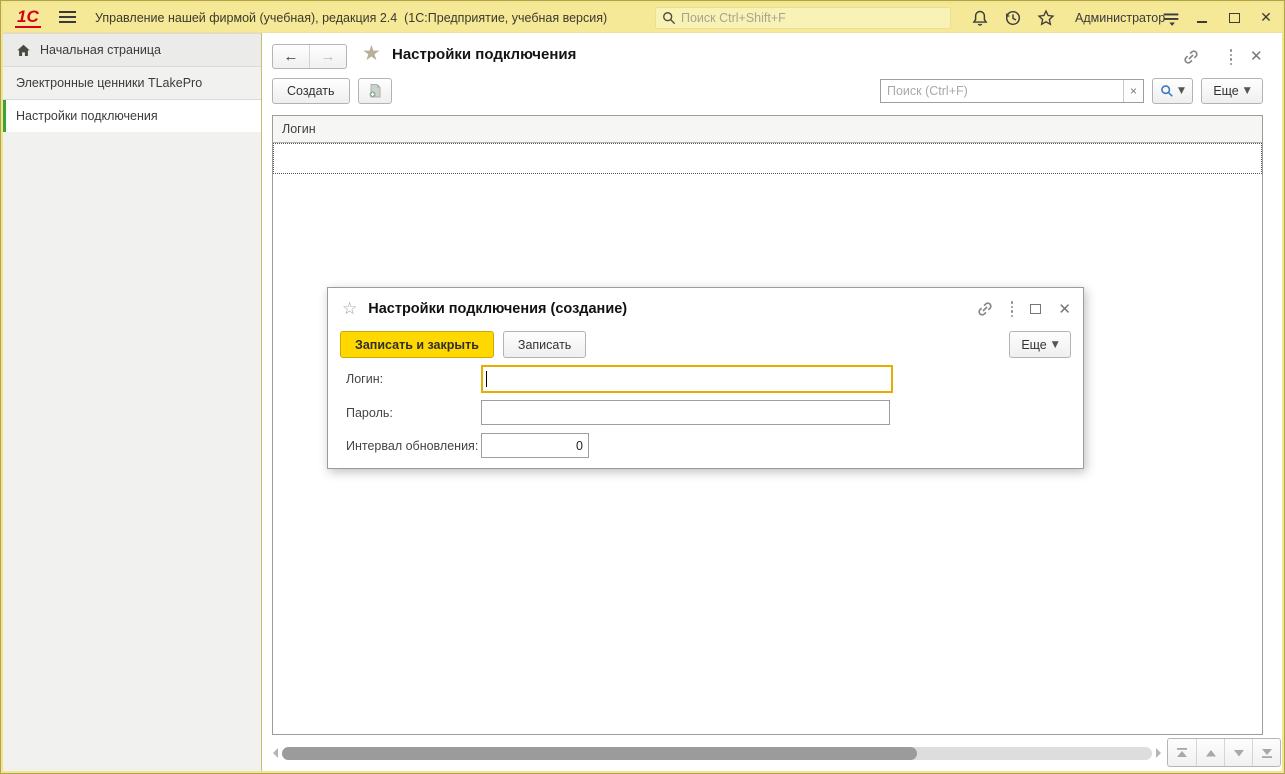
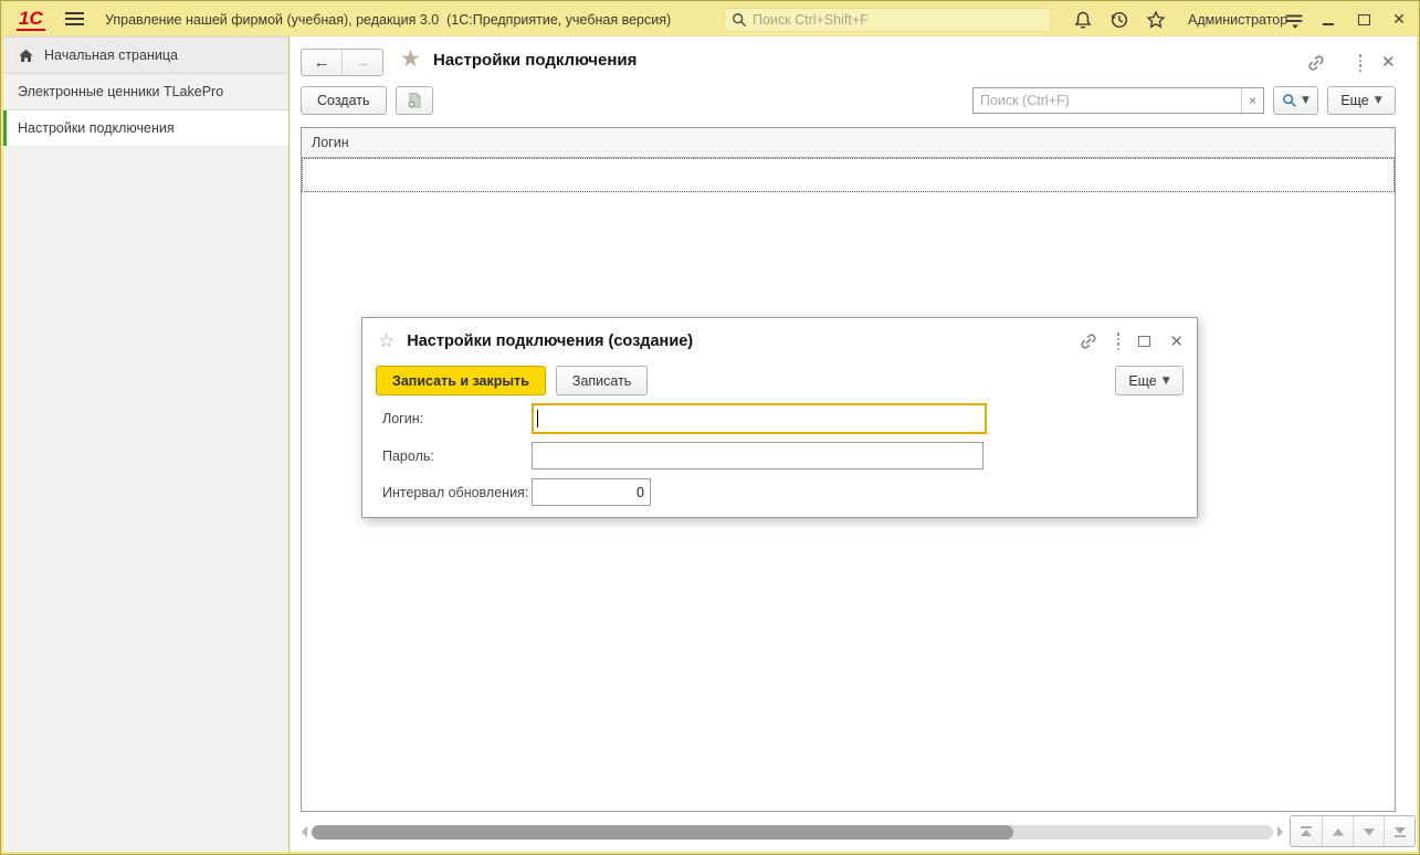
  1С
- Управление нашей фирмой (учебная), редакция 2.4 (1С:Предприятие, учебная версия)
+ Управление нашей фирмой (учебная), редакция 3.0 (1С:Предприятие, учебная версия)
  Поиск Ctrl+Shift+F
  Администратор
  ✕
  Начальная страница
  Электронные ценники TLakePro
  Настройки подключения
  ←
  →
  ★
  Настройки подключения
  ✕
  Создать
  Поиск (Ctrl+F)
  ×
  ▼
  Еще
  ▼
  Логин
  ☆
  Настройки подключения (создание)
  ✕
  Записать и закрыть
  Записать
  Еще
  ▼
  Логин:
  Пароль:
  Интервал обновления:
  0
